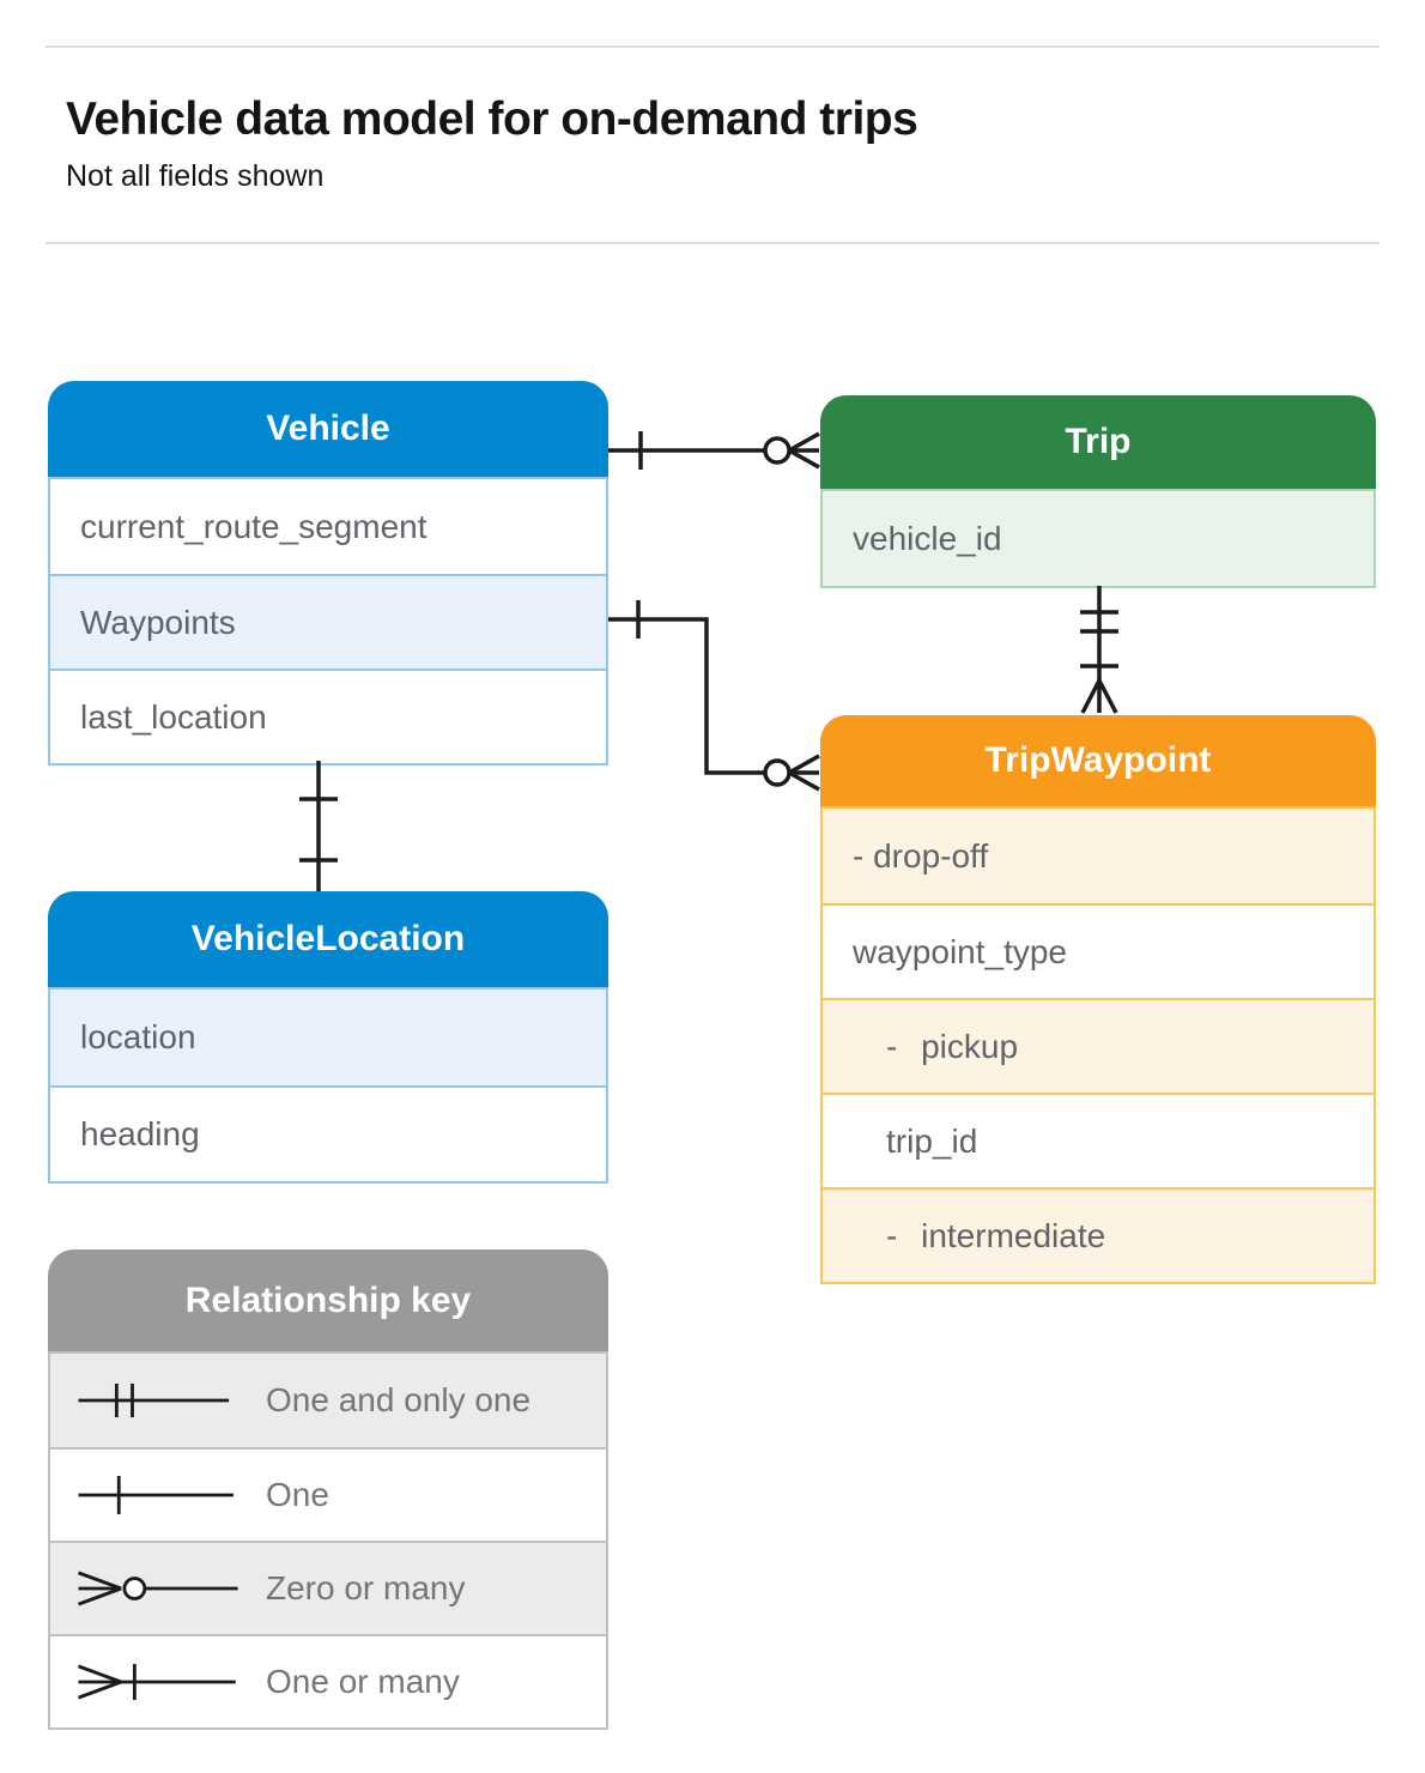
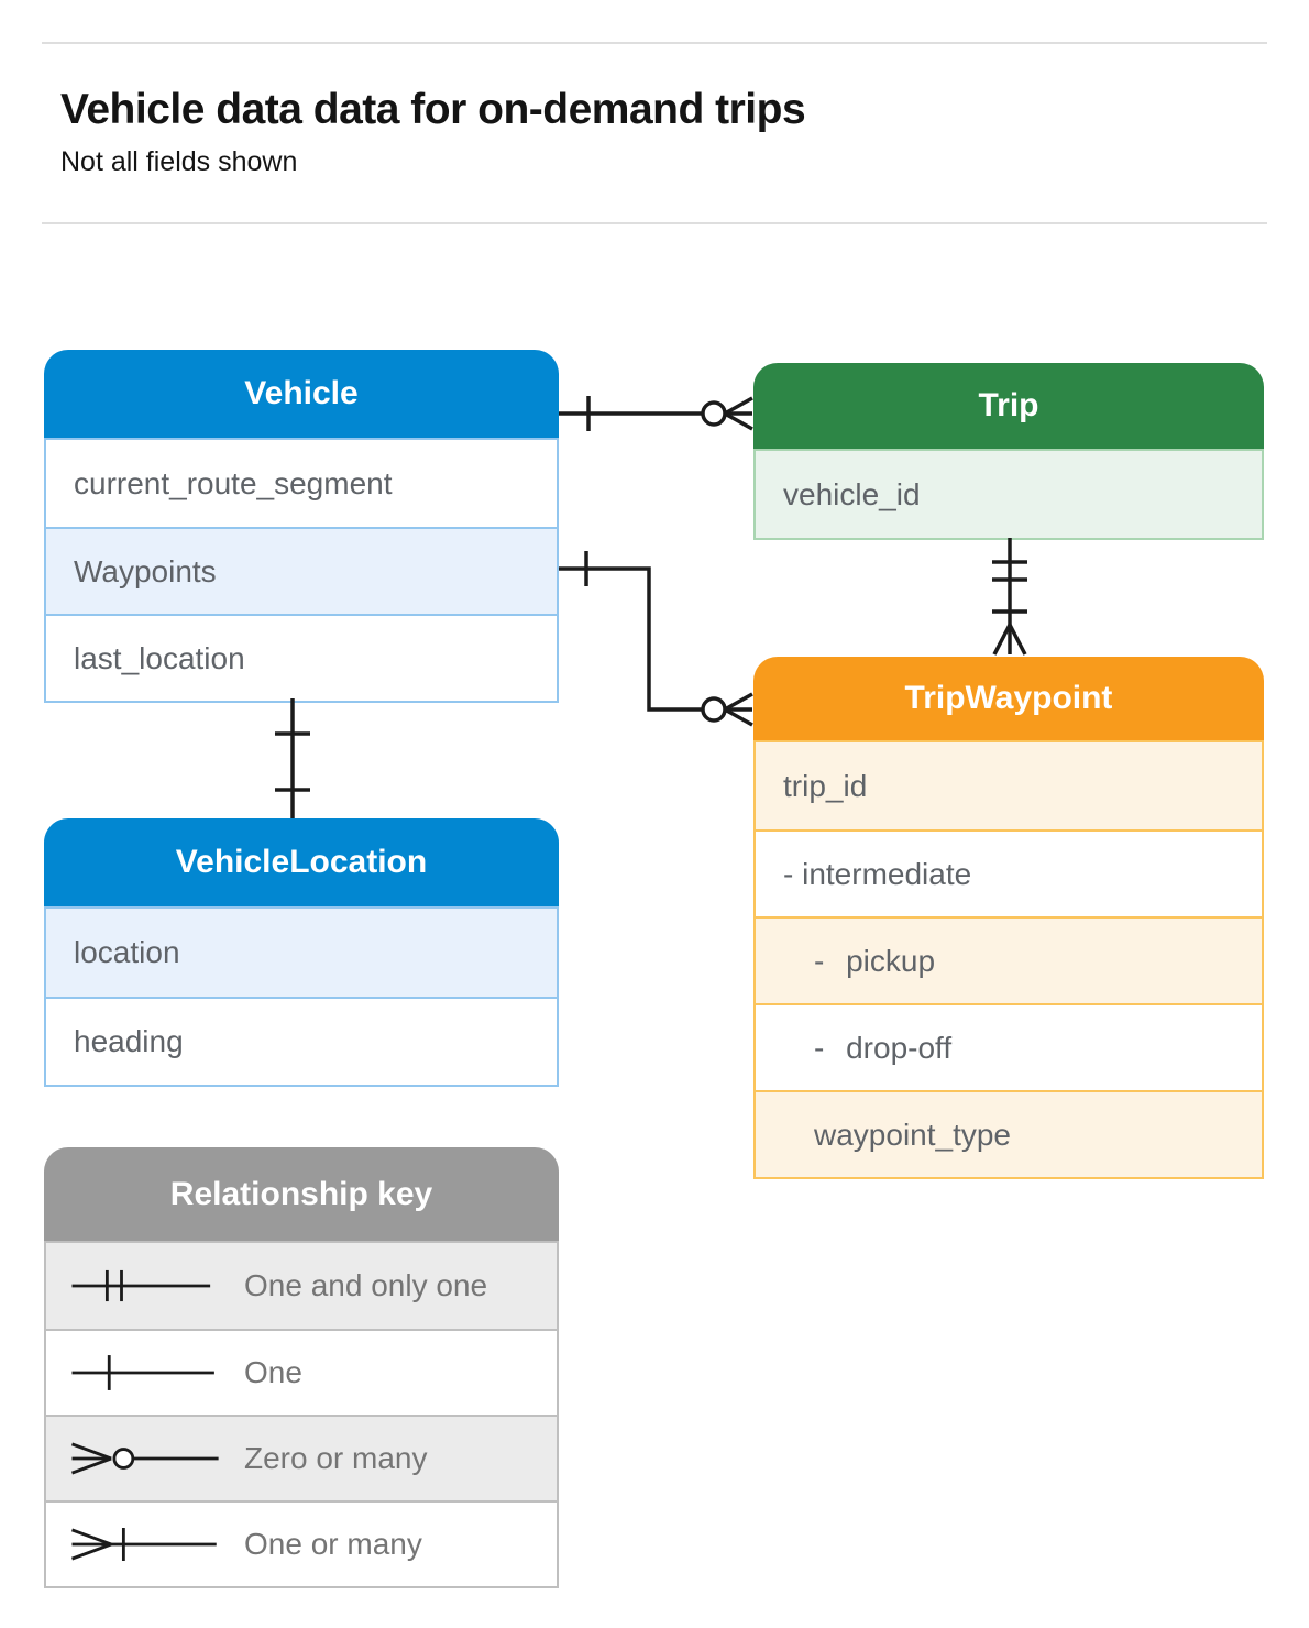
- Vehicle data model for on-demand trips
+ Vehicle data data for on-demand trips
  Not all fields shown
  Vehicle
  current_route_segment
  Waypoints
  last_location
  Trip
  vehicle_id
  TripWaypoint
- - drop-off
+ trip_id
- waypoint_type
+ - intermediate
  - pickup
- trip_id
+ - drop-off
- - intermediate
+ waypoint_type
  VehicleLocation
  location
  heading
  Relationship key
  One and only one
  One
  Zero or many
  One or many
